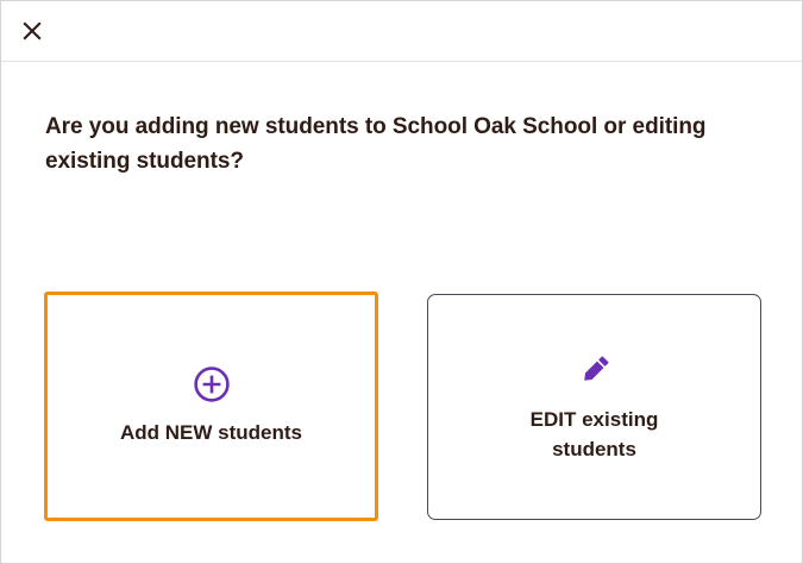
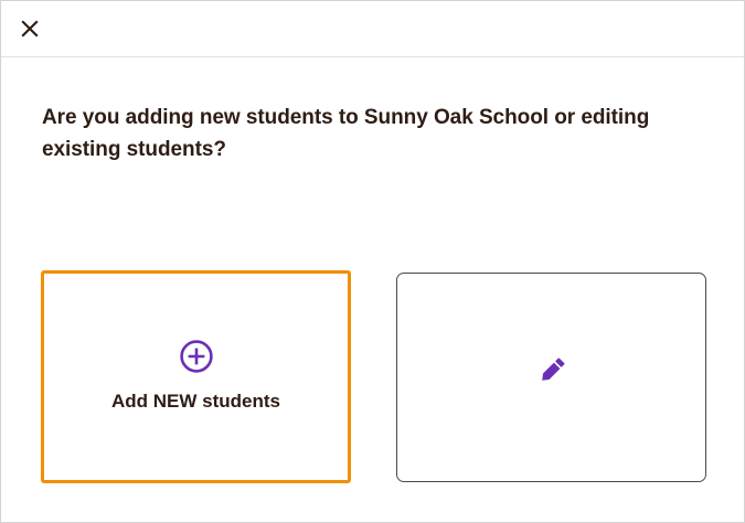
- Are you adding new students to School Oak School or editing existing students?
+ Are you adding new students to Sunny Oak School or editing existing students?
  Add NEW students
- EDIT existing students
